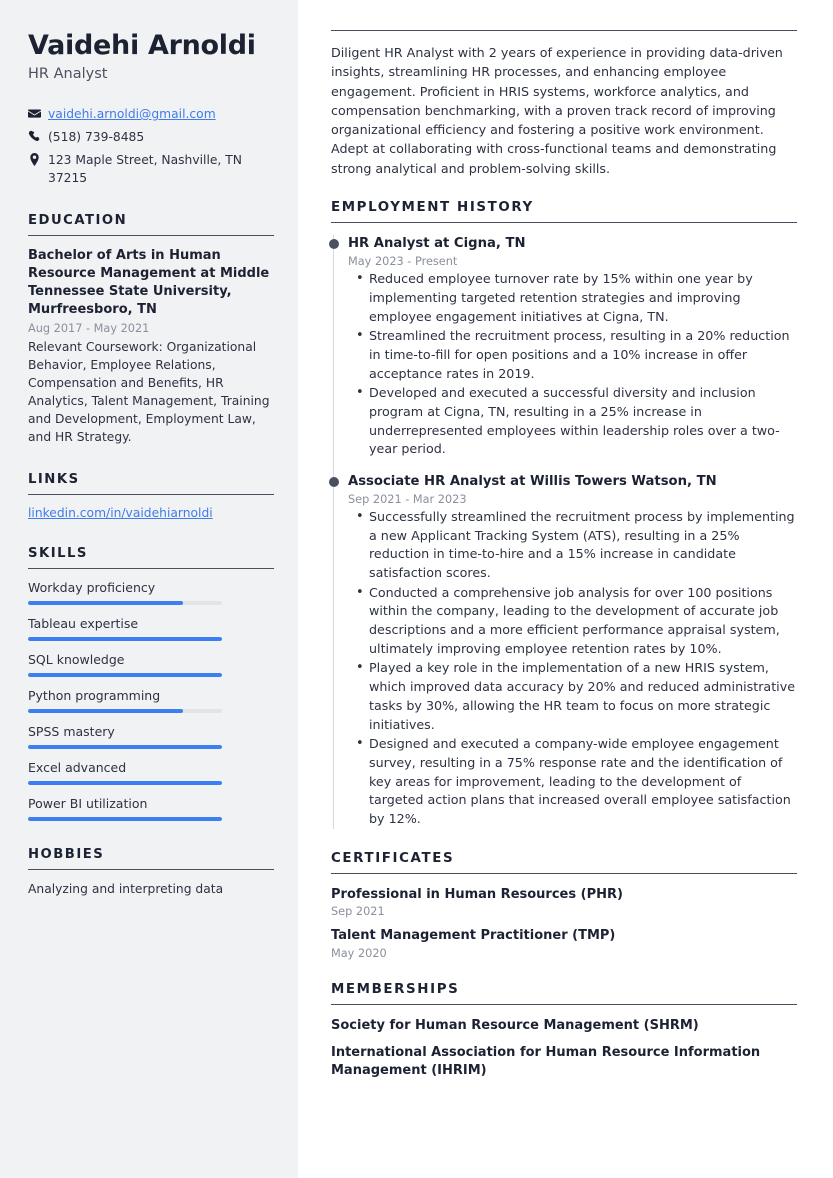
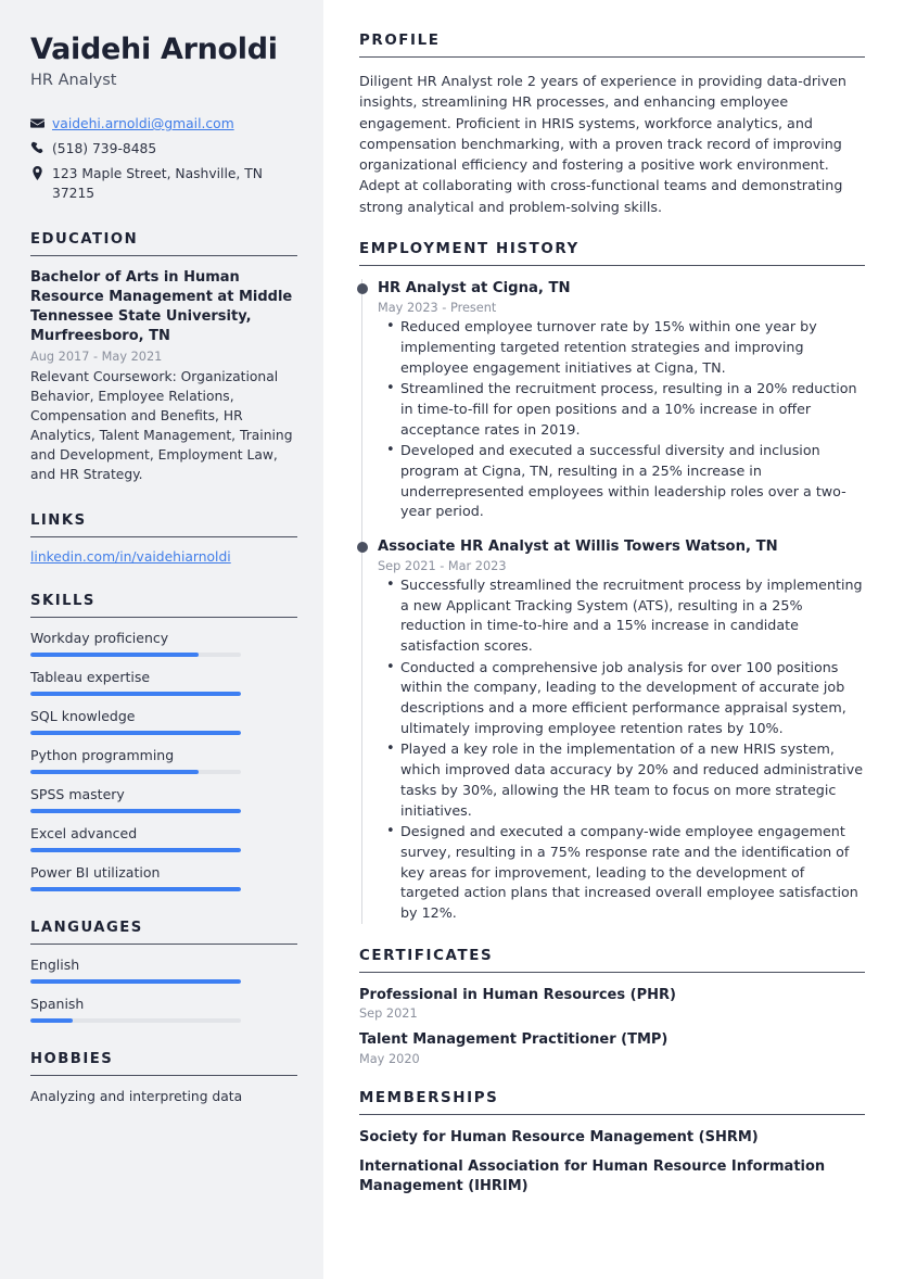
  Vaidehi Arnoldi
  HR Analyst
  vaidehi.arnoldi@gmail.com
  (518) 739-8485
  123 Maple Street, Nashville, TN 37215
  EDUCATION
  Bachelor of Arts in Human Resource Management at Middle Tennessee State University, Murfreesboro, TN
  Aug 2017 - May 2021
  Relevant Coursework: Organizational Behavior, Employee Relations, Compensation and Benefits, HR Analytics, Talent Management, Training and Development, Employment Law, and HR Strategy.
  LINKS
  linkedin.com/in/vaidehiarnoldi
  SKILLS
  Workday proficiency
  Tableau expertise
  SQL knowledge
  Python programming
  SPSS mastery
  Excel advanced
  Power BI utilization
+ LANGUAGES
+ English
+ Spanish
  HOBBIES
  Analyzing and interpreting data
+ PROFILE
- Diligent HR Analyst with 2 years of experience in providing data-driven insights, streamlining HR processes, and enhancing employee engagement. Proficient in HRIS systems, workforce analytics, and compensation benchmarking, with a proven track record of improving organizational efficiency and fostering a positive work environment. Adept at collaborating with cross-functional teams and demonstrating strong analytical and problem-solving skills.
+ Diligent HR Analyst role 2 years of experience in providing data-driven insights, streamlining HR processes, and enhancing employee engagement. Proficient in HRIS systems, workforce analytics, and compensation benchmarking, with a proven track record of improving organizational efficiency and fostering a positive work environment. Adept at collaborating with cross-functional teams and demonstrating strong analytical and problem-solving skills.
  EMPLOYMENT HISTORY
  HR Analyst at Cigna, TN
  May 2023 - Present
  Reduced employee turnover rate by 15% within one year by implementing targeted retention strategies and improving employee engagement initiatives at Cigna, TN.
  Streamlined the recruitment process, resulting in a 20% reduction in time-to-fill for open positions and a 10% increase in offer acceptance rates in 2019.
  Developed and executed a successful diversity and inclusion program at Cigna, TN, resulting in a 25% increase in underrepresented employees within leadership roles over a two-year period.
  Associate HR Analyst at Willis Towers Watson, TN
  Sep 2021 - Mar 2023
  Successfully streamlined the recruitment process by implementing a new Applicant Tracking System (ATS), resulting in a 25% reduction in time-to-hire and a 15% increase in candidate satisfaction scores.
  Conducted a comprehensive job analysis for over 100 positions within the company, leading to the development of accurate job descriptions and a more efficient performance appraisal system, ultimately improving employee retention rates by 10%.
  Played a key role in the implementation of a new HRIS system, which improved data accuracy by 20% and reduced administrative tasks by 30%, allowing the HR team to focus on more strategic initiatives.
  Designed and executed a company-wide employee engagement survey, resulting in a 75% response rate and the identification of key areas for improvement, leading to the development of targeted action plans that increased overall employee satisfaction by 12%.
  CERTIFICATES
  Professional in Human Resources (PHR)
  Sep 2021
  Talent Management Practitioner (TMP)
  May 2020
  MEMBERSHIPS
  Society for Human Resource Management (SHRM)
  International Association for Human Resource Information Management (IHRIM)
